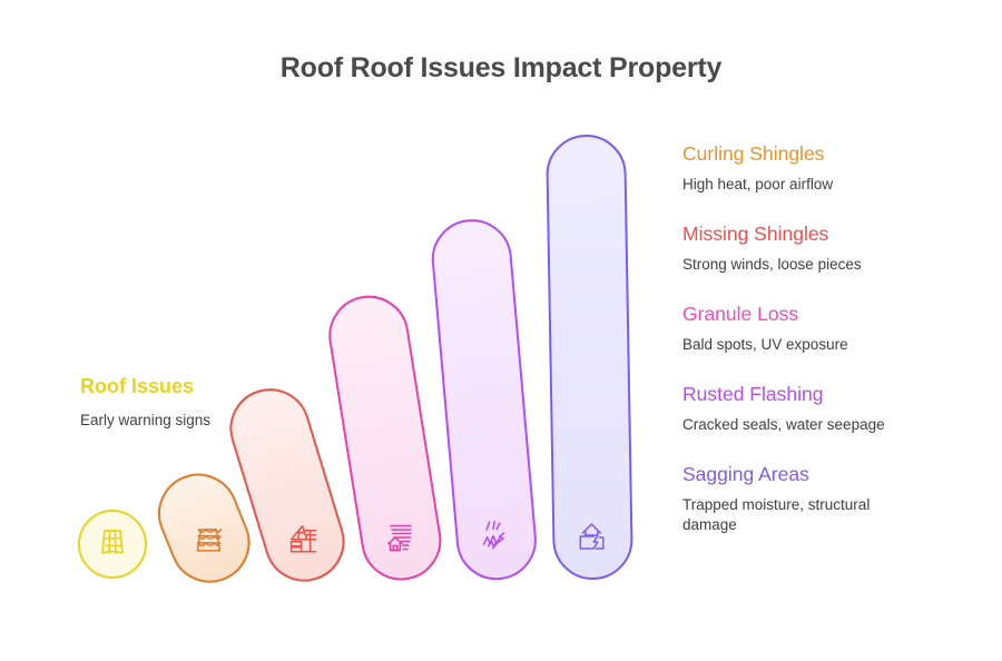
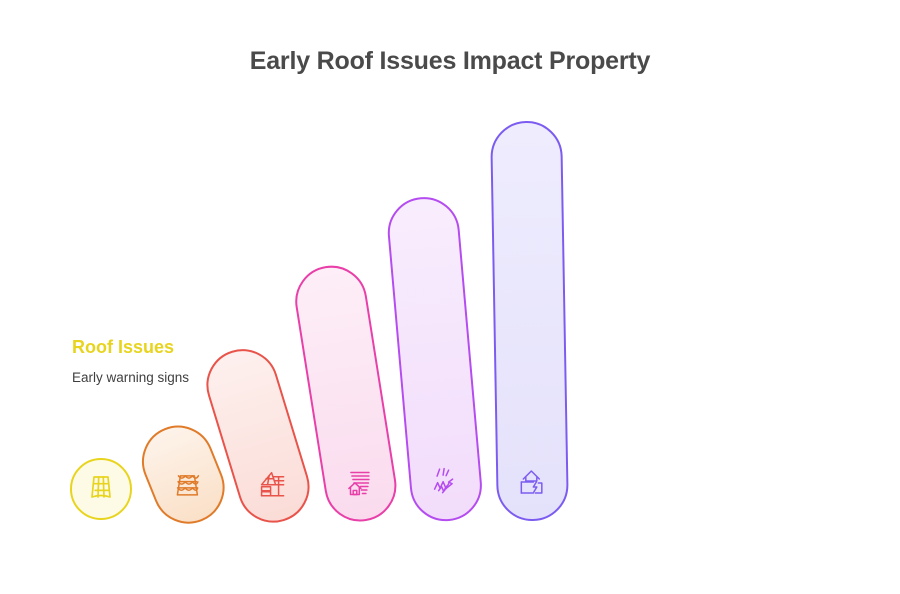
- Roof Roof Issues Impact Property
+ Early Roof Issues Impact Property
  Roof Issues
  Early warning signs
- Curling Shingles
- High heat, poor airflow
- Missing Shingles
- Strong winds, loose pieces
- Granule Loss
- Bald spots, UV exposure
- Rusted Flashing
- Cracked seals, water seepage
- Sagging Areas
- Trapped moisture, structural damage
